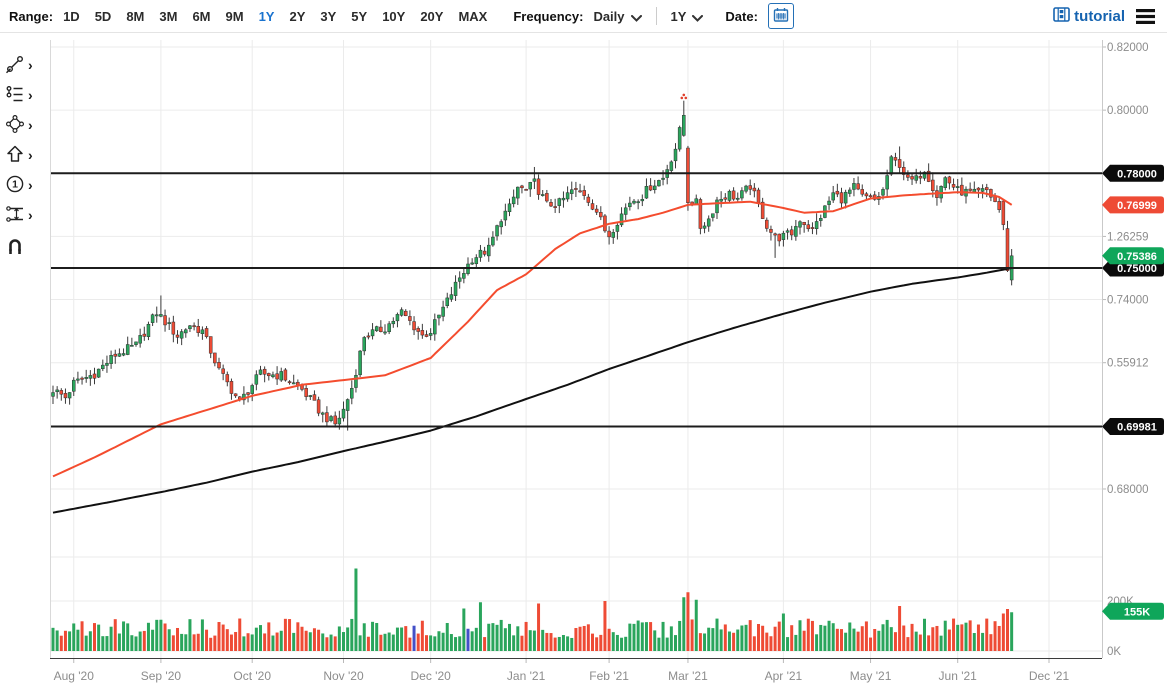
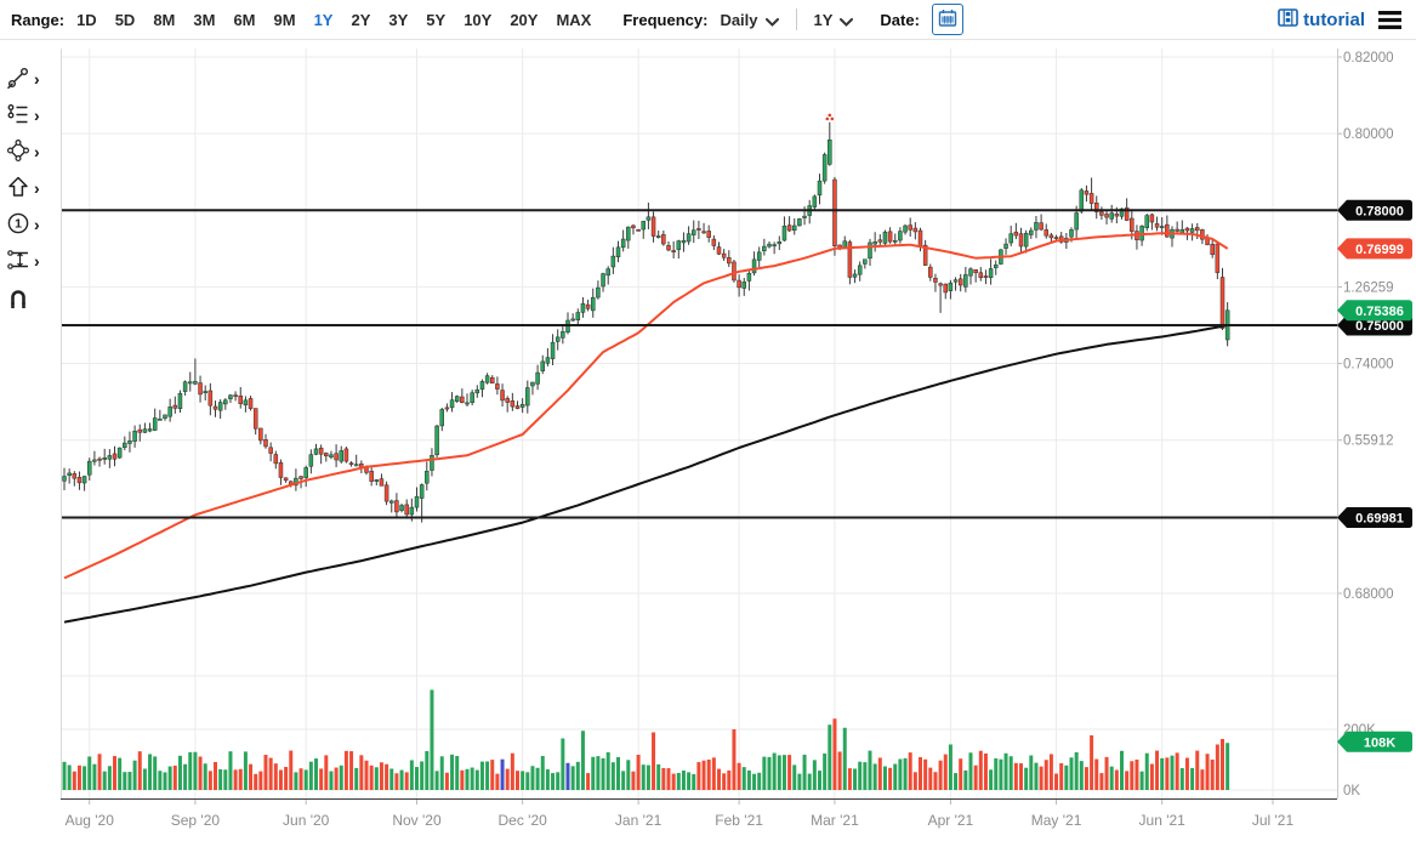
  Aug '20
  Sep '20
- Oct '20
+ Jun '20
  Nov '20
  Dec '20
  Jan '21
  Feb '21
  Mar '21
  Apr '21
  May '21
  Jun '21
- Dec '21
+ Jul '21
  0.82000
  0.80000
  1.26259
  0.74000
  0.55912
  0.68000
  200K
  0K
  0.78000
  0.69981
  0.75000
  0.76999
  0.75386
- 155K
+ 108K
  Range:
  1D
  5D
  8M
  3M
  6M
  9M
  1Y
  2Y
  3Y
  5Y
  10Y
  20Y
  MAX
  Frequency:
  Daily
  1Y
  Date:
  tutorial
  ›
  ›
  ›
  ›
  1
  ›
  ›
